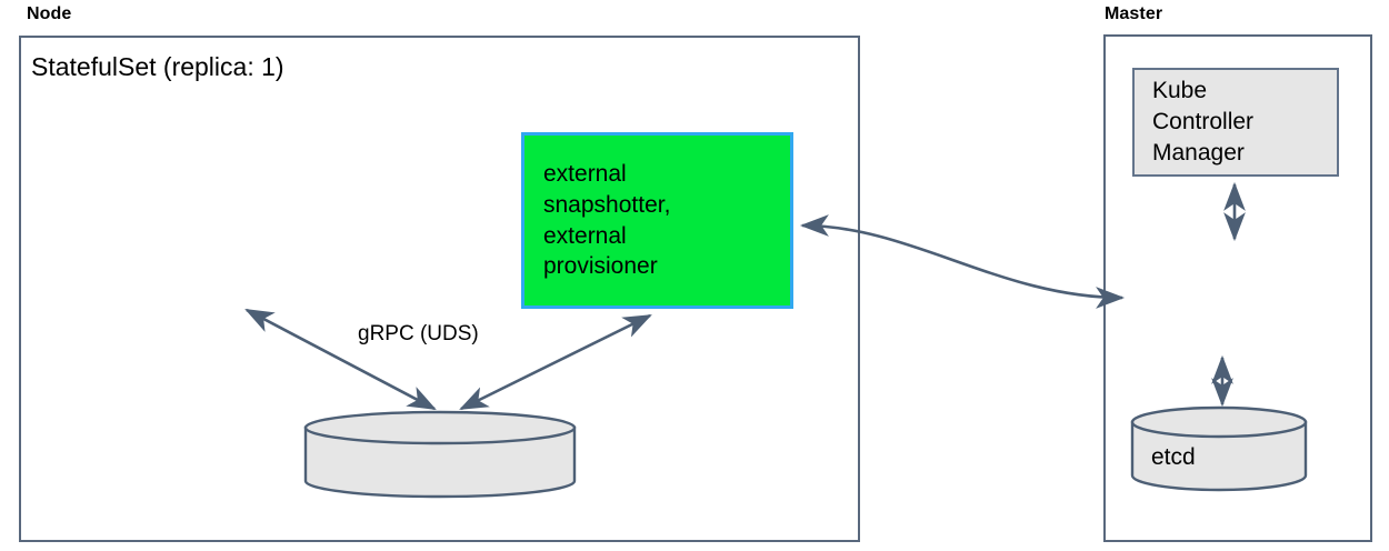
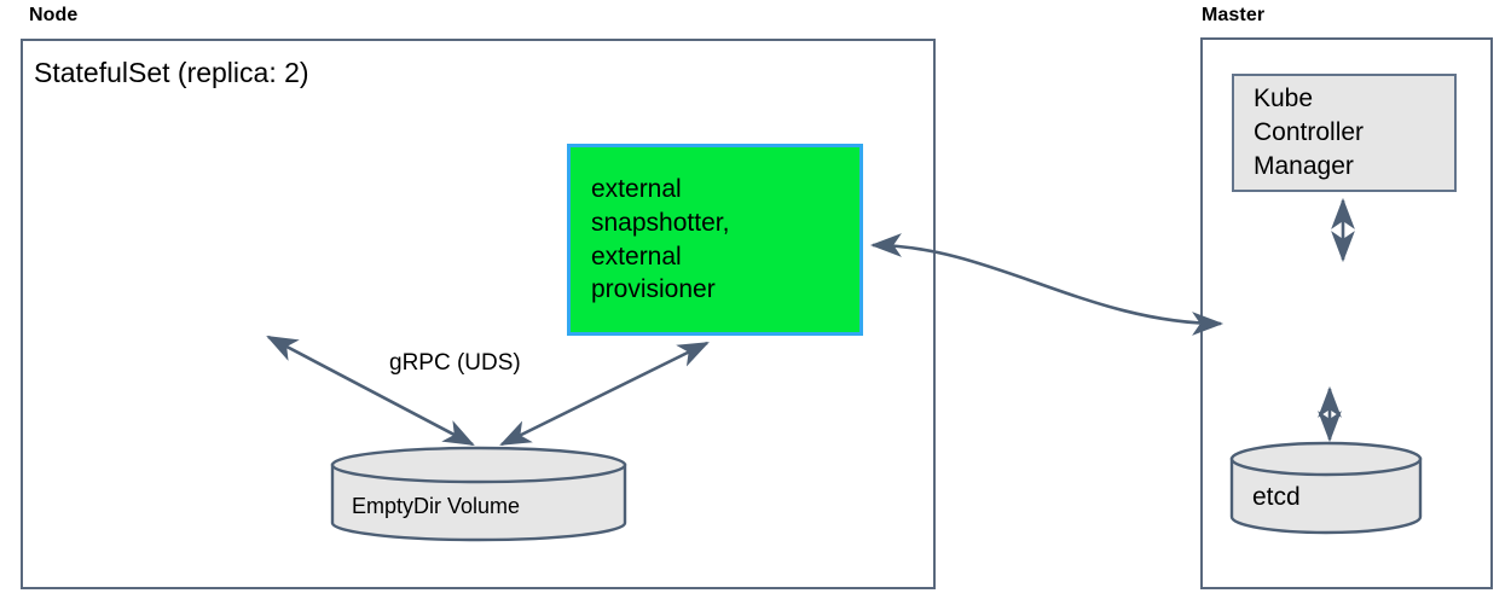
  Node
  Master
- StatefulSet (replica: 1)
+ StatefulSet (replica: 2)
  external
  snapshotter,
  external
  provisioner
  gRPC (UDS)
+ EmptyDir Volume
  Kube
  Controller
  Manager
  etcd
